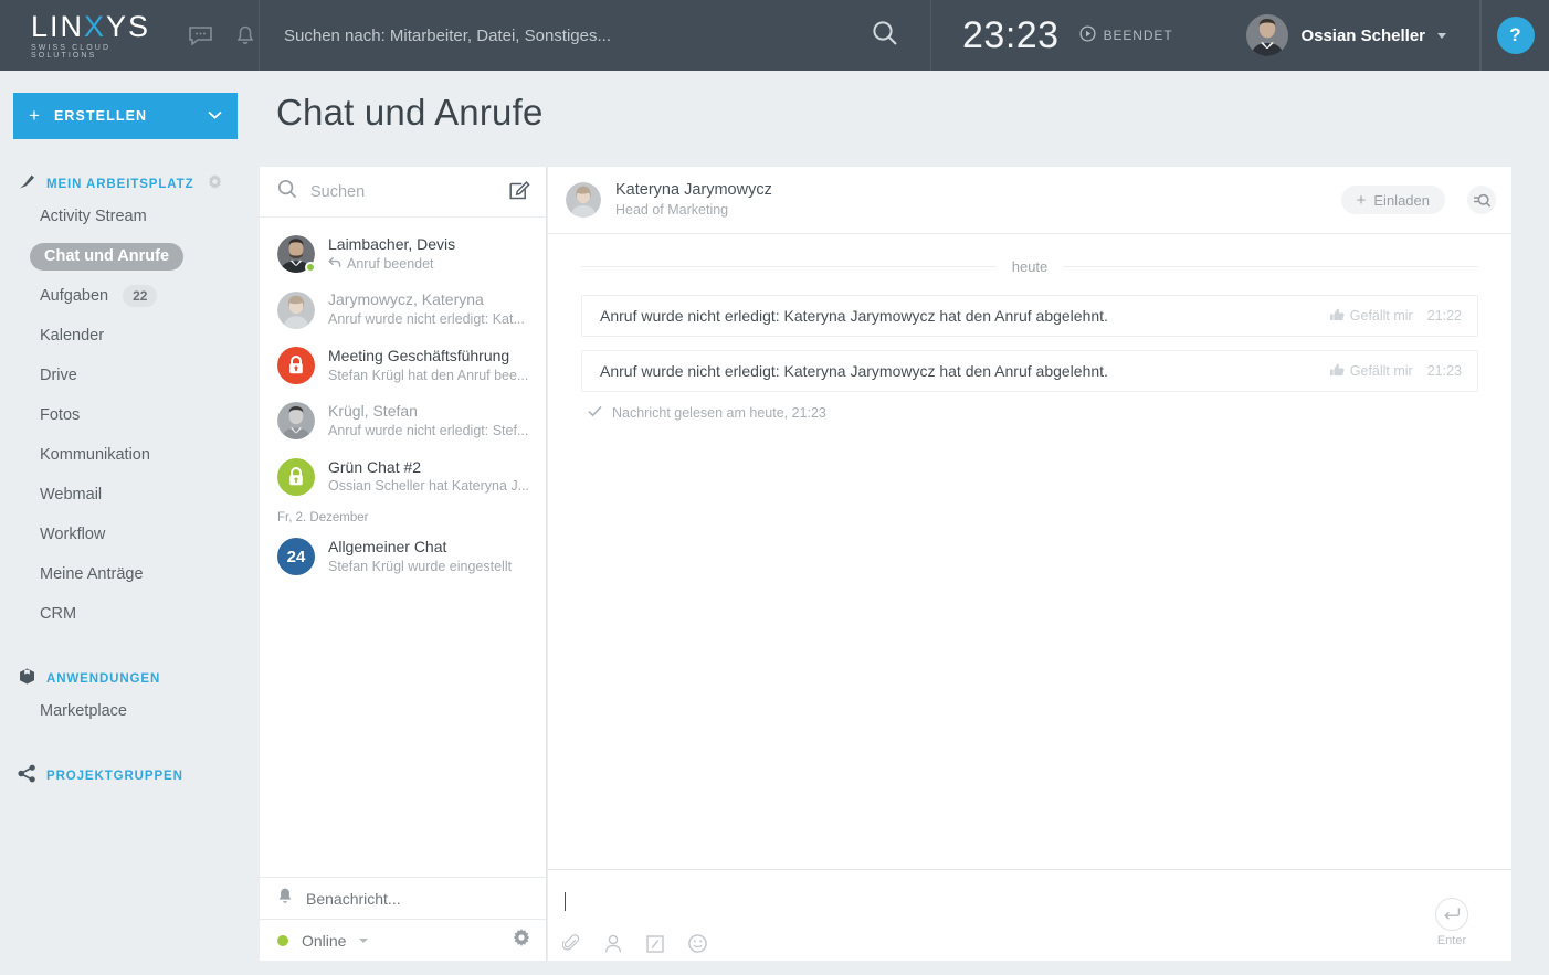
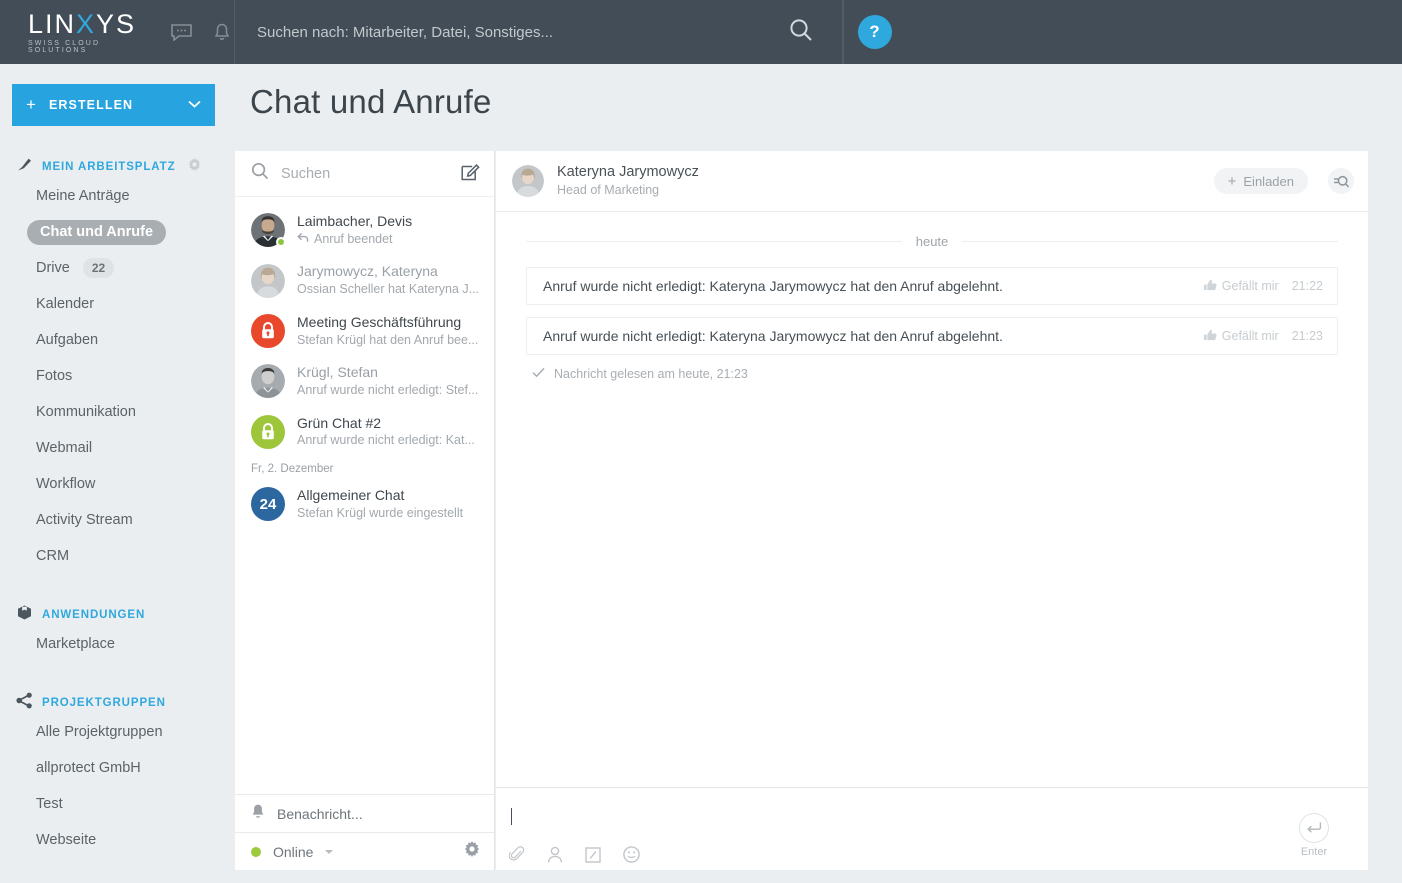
  LINXYS
  Suchen nach: Mitarbeiter, Datei, Sonstiges...
- 23:23
- BEENDET
- Ossian Scheller
  ?
  +
  ERSTELLEN
  MEIN ARBEITSPLATZ
- Activity Stream
+ Meine Anträge
  Chat und Anrufe
- Aufgaben
+ Drive
  22
  Kalender
- Drive
+ Aufgaben
  Fotos
  Kommunikation
  Webmail
  Workflow
- Meine Anträge
+ Activity Stream
  CRM
  ANWENDUNGEN
  Marketplace
  PROJEKTGRUPPEN
+ Alle Projektgruppen
+ allprotect GmbH
+ Test
+ Webseite
  Chat und Anrufe
  Suchen
  Laimbacher, Devis
  Anruf beendet
  Jarymowycz, Kateryna
- Anruf wurde nicht erledigt: Kat...
+ Ossian Scheller hat Kateryna J...
  Meeting Geschäftsführung
  Stefan Krügl hat den Anruf bee...
  Krügl, Stefan
  Anruf wurde nicht erledigt: Stef...
  Grün Chat #2
- Ossian Scheller hat Kateryna J...
+ Anruf wurde nicht erledigt: Kat...
  Fr, 2. Dezember
  24
  Allgemeiner Chat
  Stefan Krügl wurde eingestellt
  Benachricht...
  Online
  Kateryna Jarymowycz
  Head of Marketing
  +
  Einladen
  heute
  Anruf wurde nicht erledigt: Kateryna Jarymowycz hat den Anruf abgelehnt.
  Gefällt mir
  21:22
  Anruf wurde nicht erledigt: Kateryna Jarymowycz hat den Anruf abgelehnt.
  Gefällt mir
  21:23
  Nachricht gelesen am heute, 21:23
  Enter
